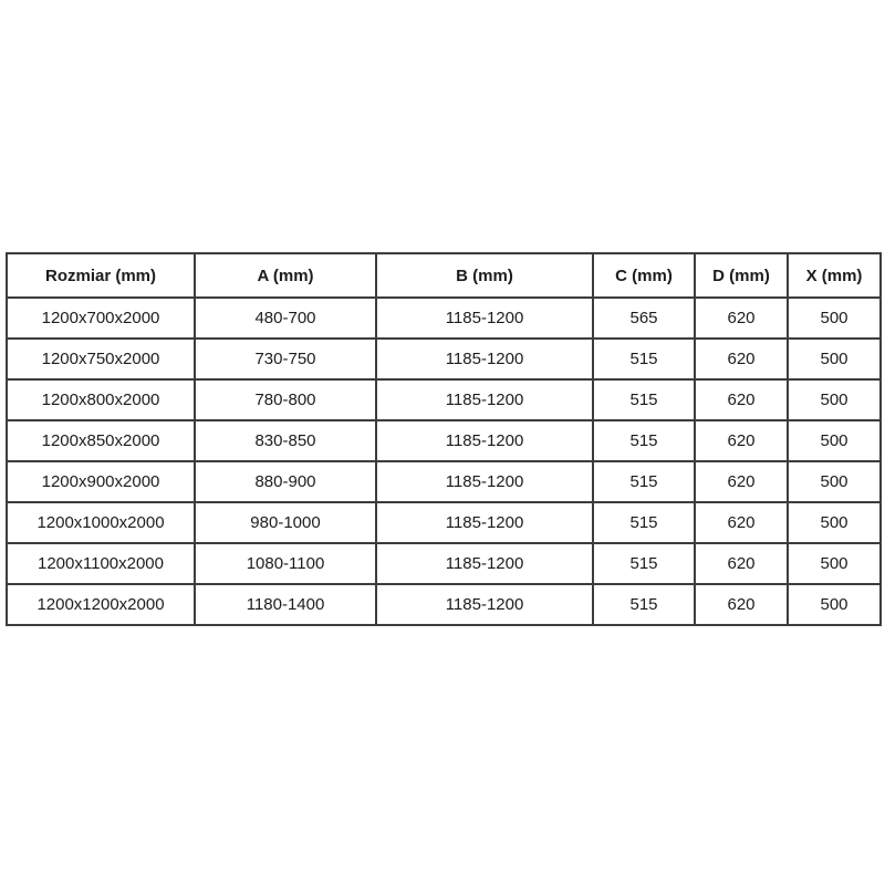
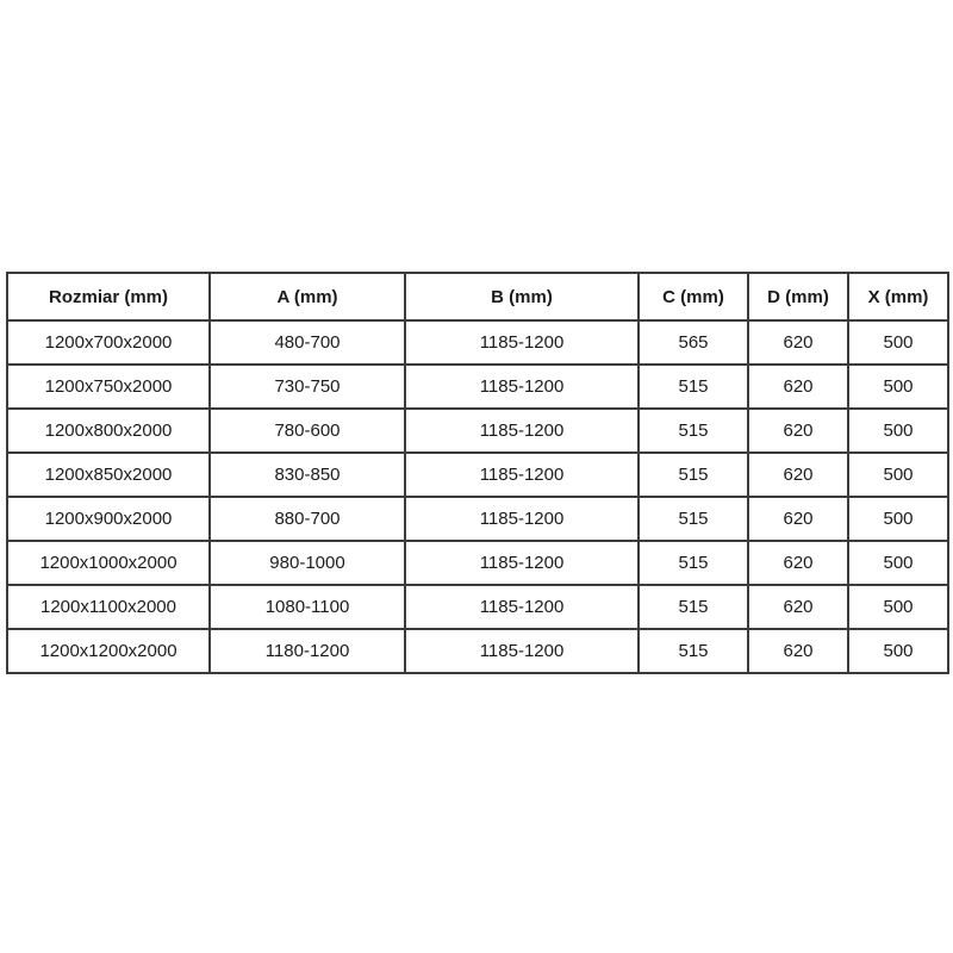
  Rozmiar (mm)	A (mm)	B (mm)	C (mm)	D (mm)	X (mm)
  1200x700x2000	480-700	1185-1200	565	620	500
  1200x750x2000	730-750	1185-1200	515	620	500
- 1200x800x2000	780-800	1185-1200	515	620	500
+ 1200x800x2000	780-600	1185-1200	515	620	500
  1200x850x2000	830-850	1185-1200	515	620	500
- 1200x900x2000	880-900	1185-1200	515	620	500
+ 1200x900x2000	880-700	1185-1200	515	620	500
  1200x1000x2000	980-1000	1185-1200	515	620	500
  1200x1100x2000	1080-1100	1185-1200	515	620	500
- 1200x1200x2000	1180-1400	1185-1200	515	620	500
+ 1200x1200x2000	1180-1200	1185-1200	515	620	500
